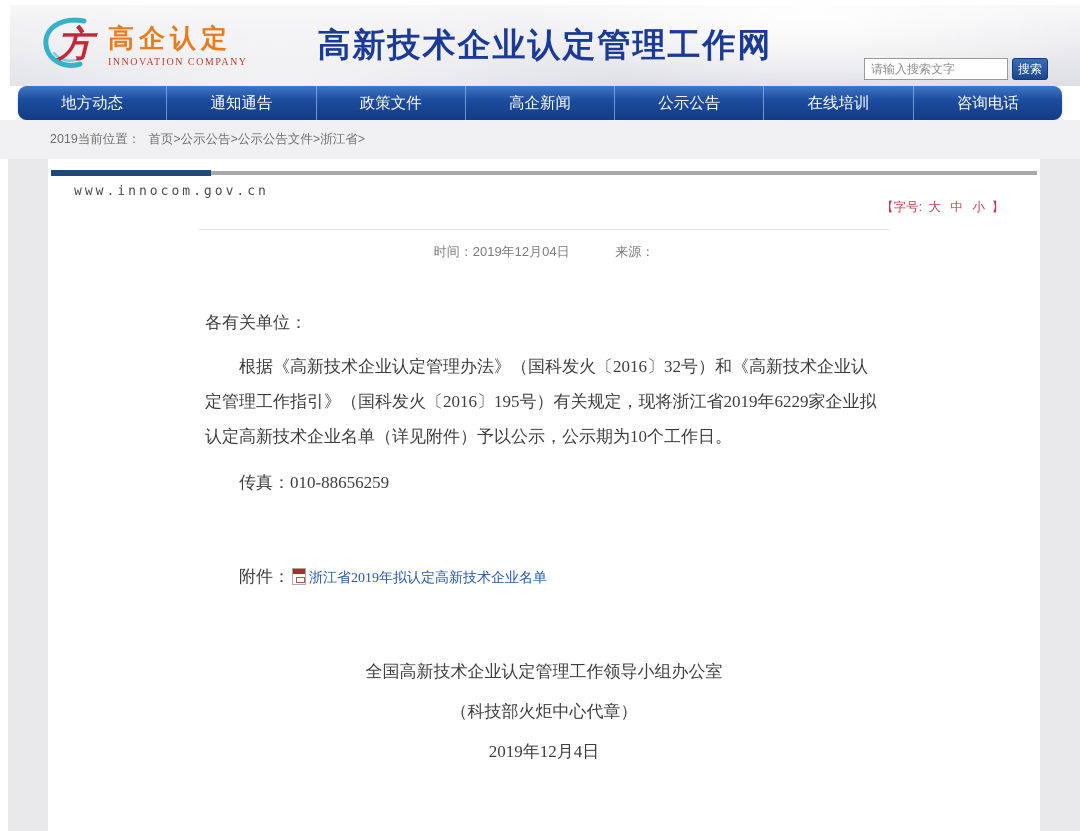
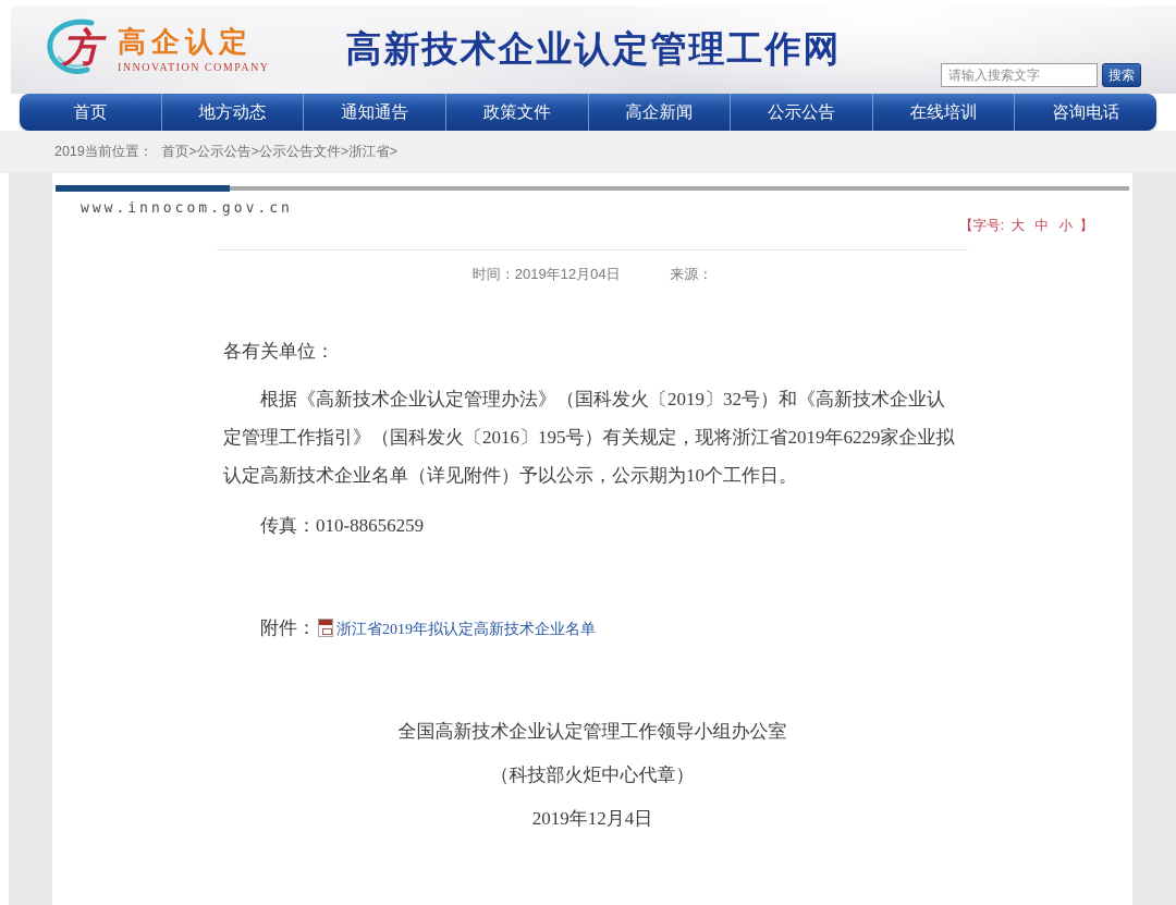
  方
  高企认定
  INNOVATION COMPANY
  高新技术企业认定管理工作网
  请输入搜索文字
  搜索
+ 首页
  地方动态
  通知通告
  政策文件
  高企新闻
  公示公告
  在线培训
  咨询电话
  2019当前位置：
  首页>公示公告>公示公告文件>浙江省>
  www.innocom.gov.cn
  【字号: 大 中 小 】
  时间：2019年12月04日 来源：
  各有关单位：
- 根据《高新技术企业认定管理办法》（国科发火〔2016〕32号）和《高新技术企业认定管理工作指引》（国科发火〔2016〕195号）有关规定，现将浙江省2019年6229家企业拟认定高新技术企业名单（详见附件）予以公示，公示期为10个工作日。
+ 根据《高新技术企业认定管理办法》（国科发火〔2019〕32号）和《高新技术企业认定管理工作指引》（国科发火〔2016〕195号）有关规定，现将浙江省2019年6229家企业拟认定高新技术企业名单（详见附件）予以公示，公示期为10个工作日。
  传真：010-88656259
  附件： 浙江省2019年拟认定高新技术企业名单
  全国高新技术企业认定管理工作领导小组办公室
  （科技部火炬中心代章）
  2019年12月4日
